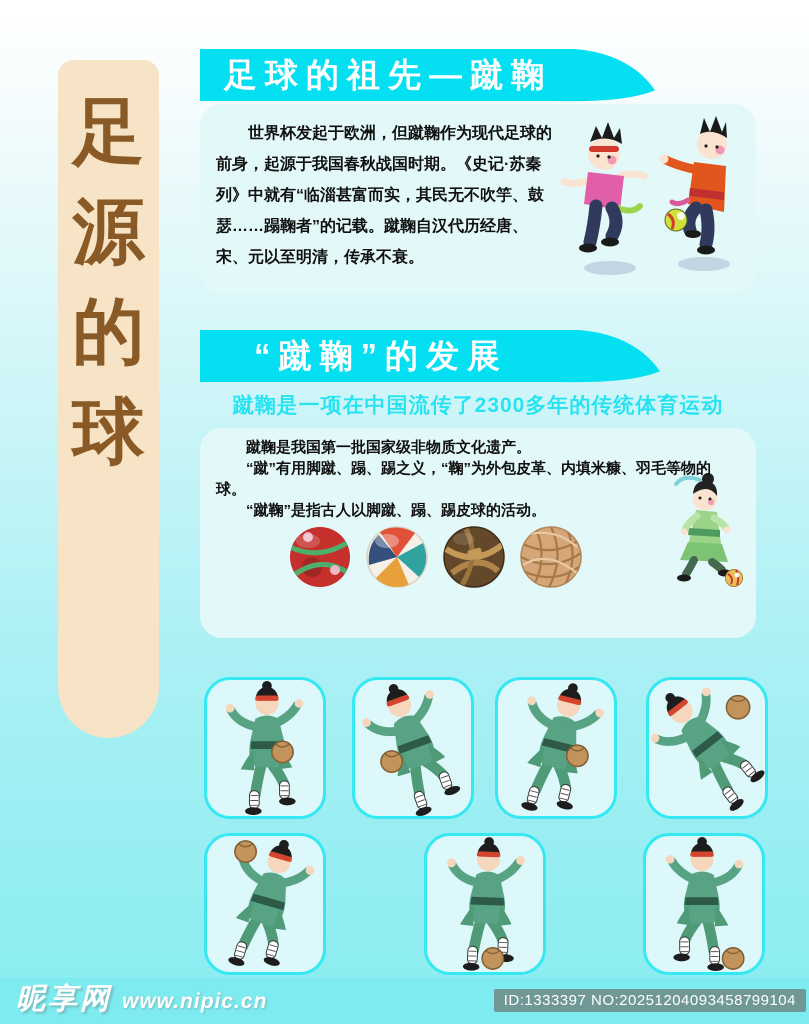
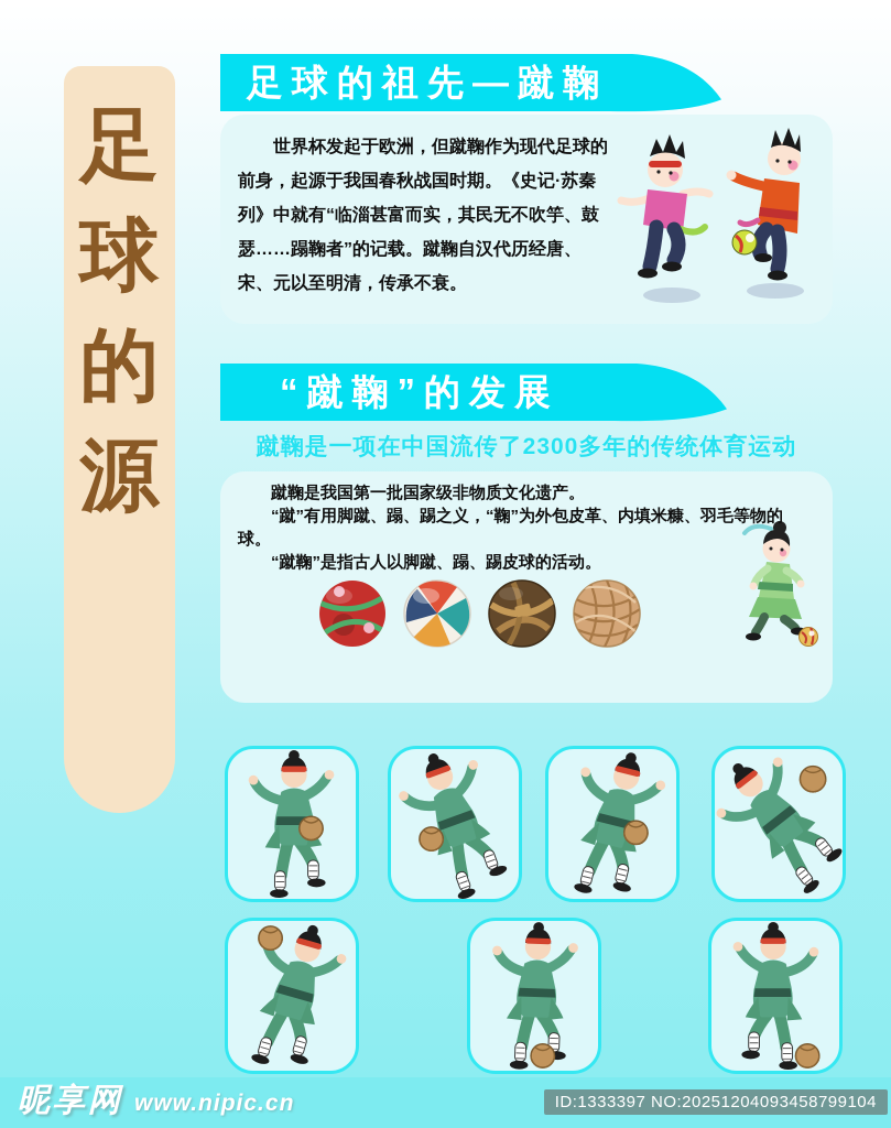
  足
- 源
+ 球
  的
- 球
+ 源
  足球的祖先—蹴鞠
  世界杯发起于欧洲，但蹴鞠作为现代足球的前身，起源于我国春秋战国时期。《史记·苏秦列》中就有“临淄甚富而实，其民无不吹竽、鼓瑟……蹋鞠者”的记载。蹴鞠自汉代历经唐、宋、元以至明清，传承不衰。
  “蹴鞠”的发展
  蹴鞠是一项在中国流传了2300多年的传统体育运动
  蹴鞠是我国第一批国家级非物质文化遗产。
  “蹴”有用脚蹴、蹋、踢之义，“鞠”为外包皮革、内填米糠、羽毛等物的球。
  “蹴鞠”是指古人以脚蹴、蹋、踢皮球的活动。
  昵享网
  www.nipic.cn
  ID:1333397 NO:20251204093458799104
